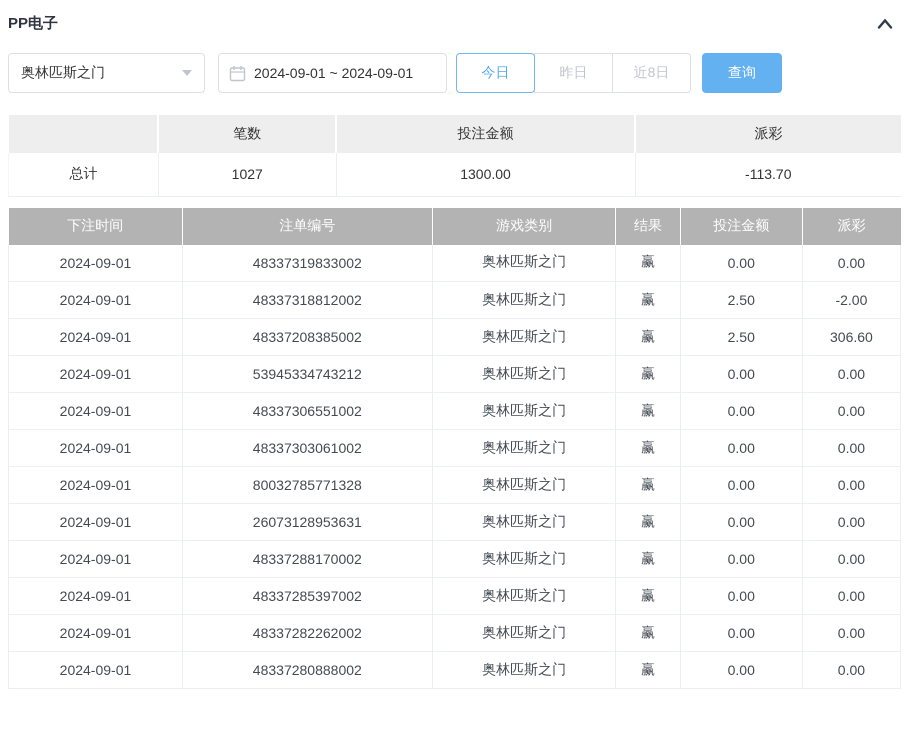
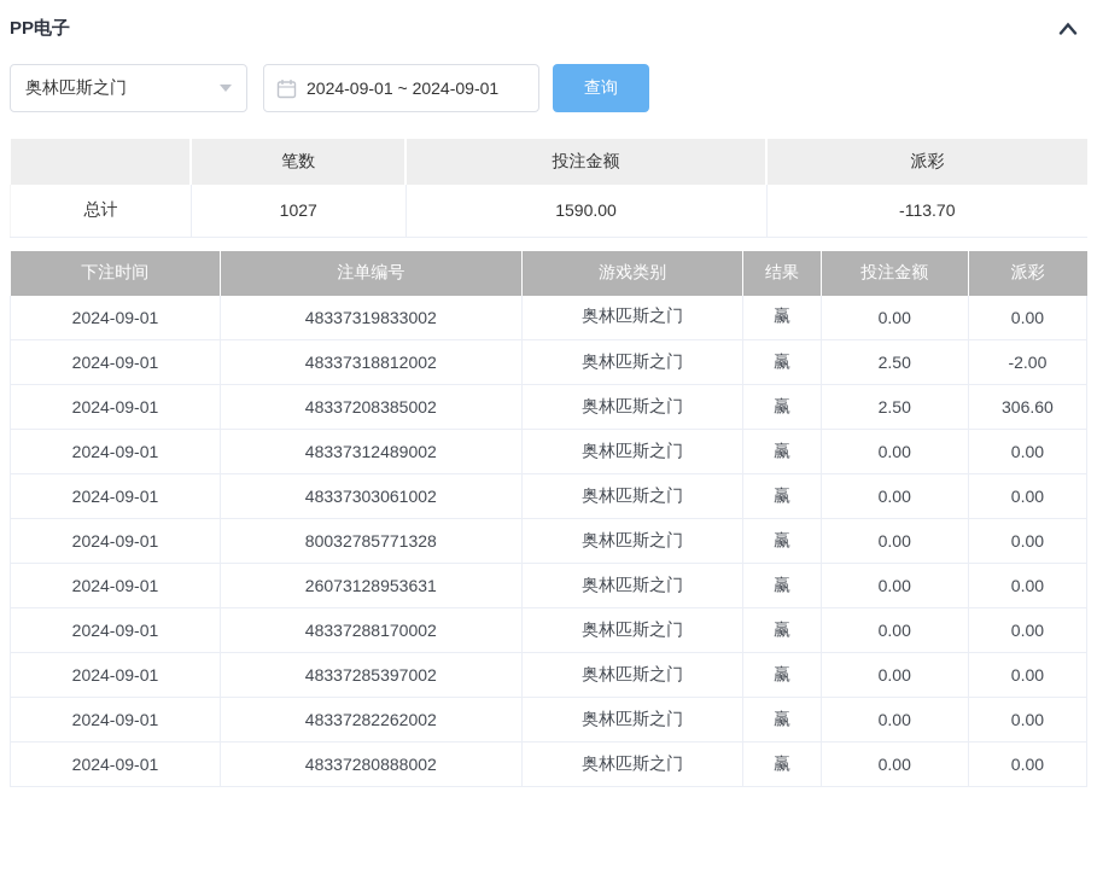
  PP电子
  奥林匹斯之门
  2024-09-01 ~ 2024-09-01
- 今日
- 昨日
- 近8日
  查询
  	笔数	投注金额	派彩
- 总计	1027	1300.00	-113.70
+ 总计	1027	1590.00	-113.70
  下注时间	注单编号	游戏类别	结果	投注金额	派彩
  2024-09-01	48337319833002	奥林匹斯之门	赢	0.00	0.00
  2024-09-01	48337318812002	奥林匹斯之门	赢	2.50	-2.00
  2024-09-01	48337208385002	奥林匹斯之门	赢	2.50	306.60
- 2024-09-01	53945334743212	奥林匹斯之门	赢	0.00	0.00
+ 2024-09-01	48337312489002	奥林匹斯之门	赢	0.00	0.00
- 2024-09-01	48337306551002	奥林匹斯之门	赢	0.00	0.00
  2024-09-01	48337303061002	奥林匹斯之门	赢	0.00	0.00
  2024-09-01	80032785771328	奥林匹斯之门	赢	0.00	0.00
  2024-09-01	26073128953631	奥林匹斯之门	赢	0.00	0.00
  2024-09-01	48337288170002	奥林匹斯之门	赢	0.00	0.00
  2024-09-01	48337285397002	奥林匹斯之门	赢	0.00	0.00
  2024-09-01	48337282262002	奥林匹斯之门	赢	0.00	0.00
  2024-09-01	48337280888002	奥林匹斯之门	赢	0.00	0.00
